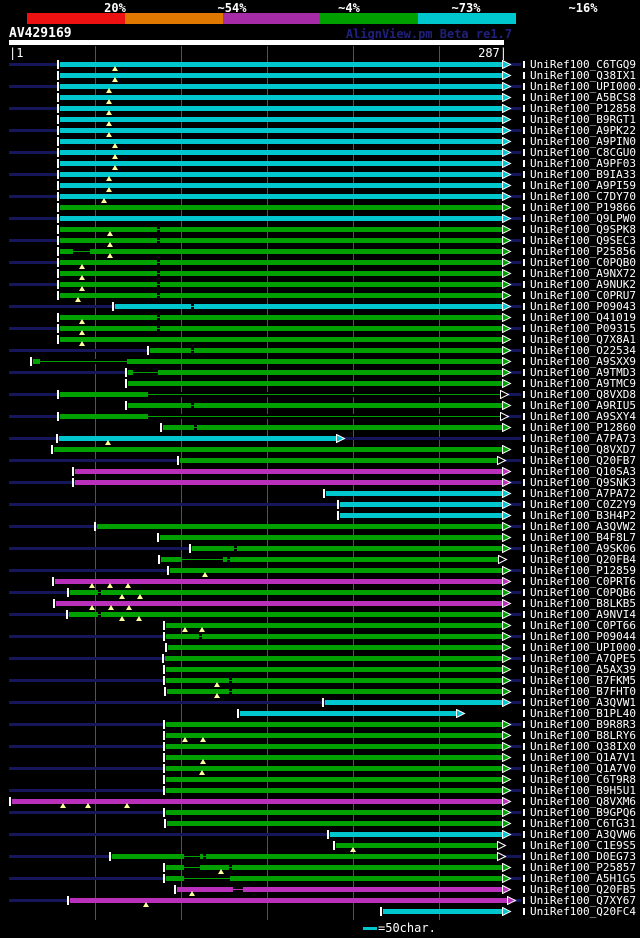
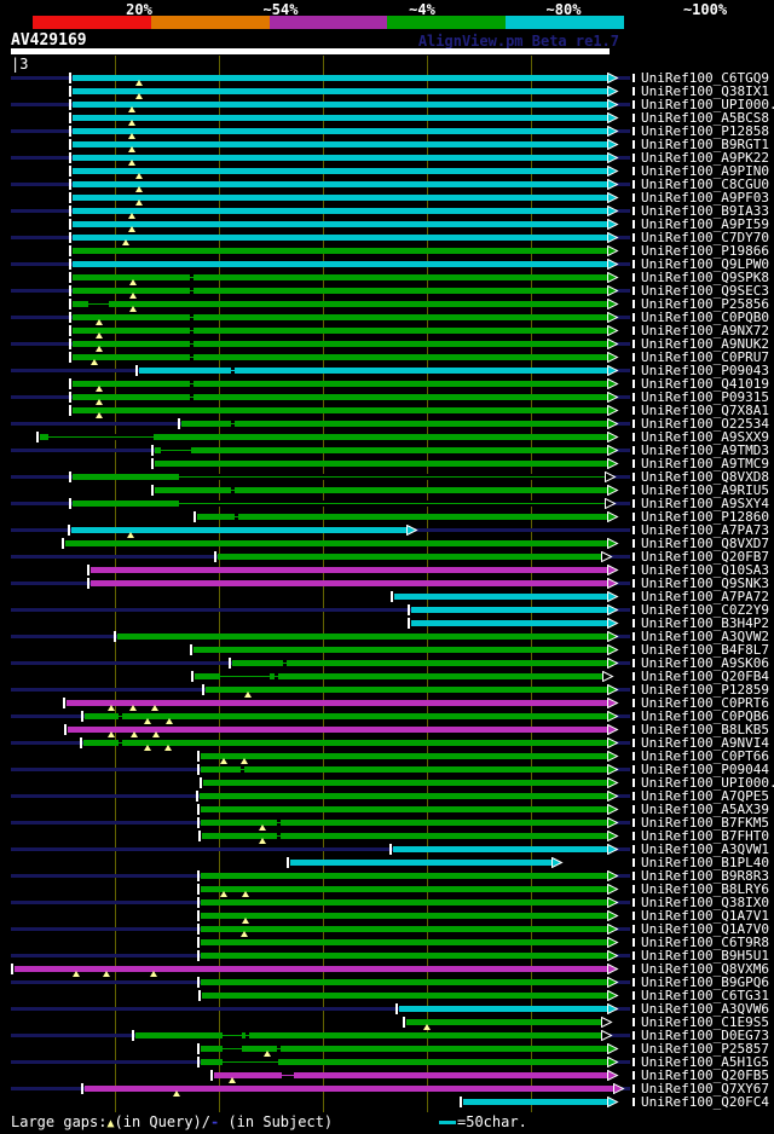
  20%
  ~54%
  ~4%
- ~73%
+ ~80%
- ~16%
+ ~100%
  AV429169
  AlignView.pm Beta re1.7
- |1
+ |3
- 287|
  UniRef100_C6TGQ9
  UniRef100_Q38IX1
  UniRef100_UPI000.
  UniRef100_A5BCS8
  UniRef100_P12858
  UniRef100_B9RGT1
  UniRef100_A9PK22
  UniRef100_A9PIN0
  UniRef100_C8CGU0
  UniRef100_A9PF03
  UniRef100_B9IA33
  UniRef100_A9PI59
  UniRef100_C7DY70
  UniRef100_P19866
  UniRef100_Q9LPW0
  UniRef100_Q9SPK8
  UniRef100_Q9SEC3
  UniRef100_P25856
  UniRef100_C0PQB0
  UniRef100_A9NX72
  UniRef100_A9NUK2
  UniRef100_C0PRU7
  UniRef100_P09043
  UniRef100_Q41019
  UniRef100_P09315
  UniRef100_Q7X8A1
  UniRef100_O22534
  UniRef100_A9SXX9
  UniRef100_A9TMD3
  UniRef100_A9TMC9
  UniRef100_Q8VXD8
  UniRef100_A9RIU5
  UniRef100_A9SXY4
  UniRef100_P12860
  UniRef100_A7PA73
  UniRef100_Q8VXD7
  UniRef100_Q20FB7
  UniRef100_Q10SA3
  UniRef100_Q9SNK3
  UniRef100_A7PA72
  UniRef100_C0Z2Y9
  UniRef100_B3H4P2
  UniRef100_A3QVW2
  UniRef100_B4F8L7
  UniRef100_A9SK06
  UniRef100_Q20FB4
  UniRef100_P12859
  UniRef100_C0PRT6
  UniRef100_C0PQB6
  UniRef100_B8LKB5
  UniRef100_A9NVI4
  UniRef100_C0PT66
  UniRef100_P09044
  UniRef100_UPI000.
  UniRef100_A7QPE5
  UniRef100_A5AX39
  UniRef100_B7FKM5
  UniRef100_B7FHT0
  UniRef100_A3QVW1
  UniRef100_B1PL40
  UniRef100_B9R8R3
  UniRef100_B8LRY6
  UniRef100_Q38IX0
  UniRef100_Q1A7V1
  UniRef100_Q1A7V0
  UniRef100_C6T9R8
  UniRef100_B9H5U1
  UniRef100_Q8VXM6
  UniRef100_B9GPQ6
  UniRef100_C6TG31
  UniRef100_A3QVW6
  UniRef100_C1E9S5
  UniRef100_D0EG73
  UniRef100_P25857
  UniRef100_A5H1G5
  UniRef100_Q20FB5
  UniRef100_Q7XY67
  UniRef100_Q20FC4
+ Large gaps:▲(in Query)/- (in Subject)
  =50char.
